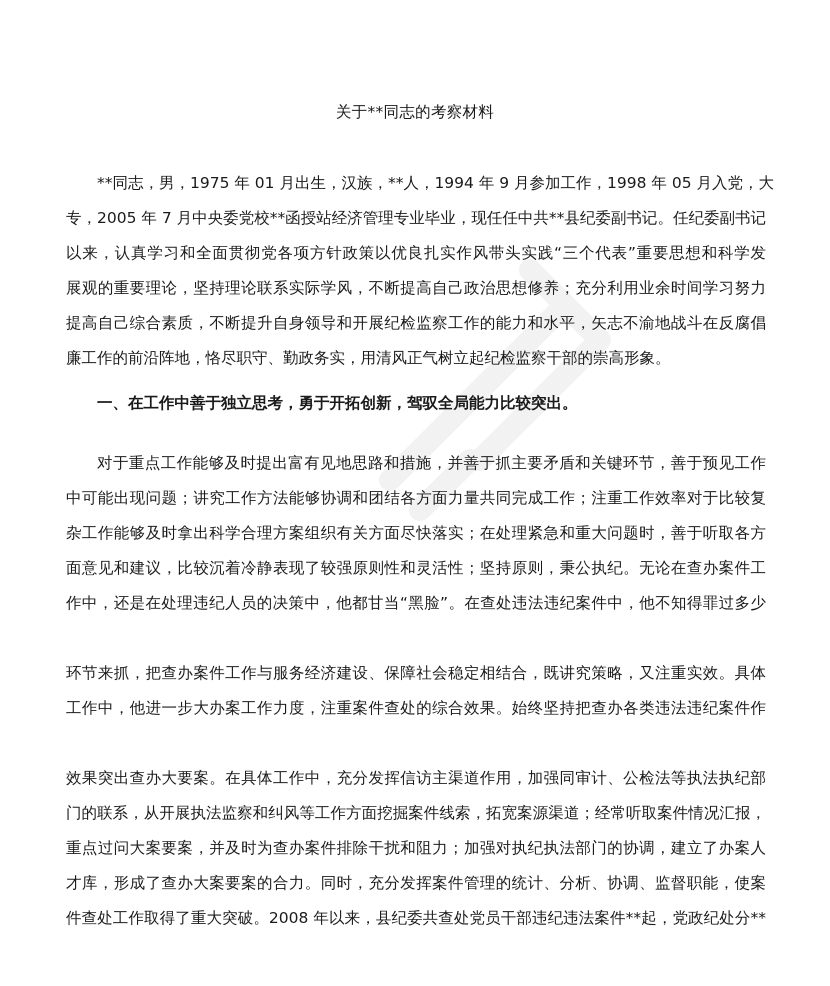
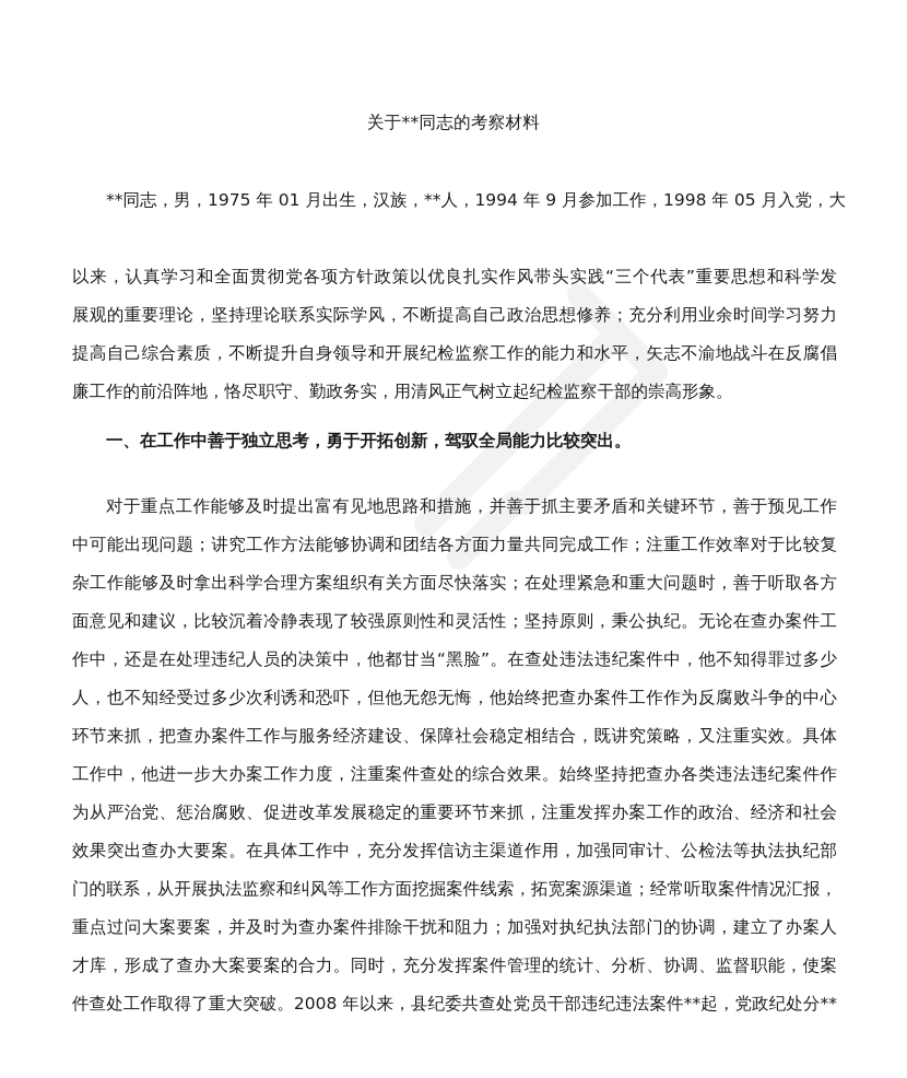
  关于**同志的考察材料
  **同志，男，1975 年 01 月出生，汉族，**人，1994 年 9 月参加工作，1998 年 05 月入党，大
- 专，2005 年 7 月中央委党校**函授站经济管理专业毕业，现任任中共**县纪委副书记。任纪委副书记
  以来，认真学习和全面贯彻党各项方针政策以优良扎实作风带头实践“三个代表”重要思想和科学发
  展观的重要理论，坚持理论联系实际学风，不断提高自己政治思想修养；充分利用业余时间学习努力
  提高自己综合素质，不断提升自身领导和开展纪检监察工作的能力和水平，矢志不渝地战斗在反腐倡
  廉工作的前沿阵地，恪尽职守、勤政务实，用清风正气树立起纪检监察干部的崇高形象。
  一、在工作中善于独立思考，勇于开拓创新，驾驭全局能力比较突出。
  对于重点工作能够及时提出富有见地思路和措施，并善于抓主要矛盾和关键环节，善于预见工作
  中可能出现问题；讲究工作方法能够协调和团结各方面力量共同完成工作；注重工作效率对于比较复
  杂工作能够及时拿出科学合理方案组织有关方面尽快落实；在处理紧急和重大问题时，善于听取各方
  面意见和建议，比较沉着冷静表现了较强原则性和灵活性；坚持原则，秉公执纪。无论在查办案件工
  作中，还是在处理违纪人员的决策中，他都甘当“黑脸”。在查处违法违纪案件中，他不知得罪过多少
+ 人，也不知经受过多少次利诱和恐吓，但他无怨无悔，他始终把查办案件工作作为反腐败斗争的中心
  环节来抓，把查办案件工作与服务经济建设、保障社会稳定相结合，既讲究策略，又注重实效。具体
  工作中，他进一步大办案工作力度，注重案件查处的综合效果。始终坚持把查办各类违法违纪案件作
+ 为从严治党、惩治腐败、促进改革发展稳定的重要环节来抓，注重发挥办案工作的政治、经济和社会
  效果突出查办大要案。在具体工作中，充分发挥信访主渠道作用，加强同审计、公检法等执法执纪部
  门的联系，从开展执法监察和纠风等工作方面挖掘案件线索，拓宽案源渠道；经常听取案件情况汇报，
  重点过问大案要案，并及时为查办案件排除干扰和阻力；加强对执纪执法部门的协调，建立了办案人
  才库，形成了查办大案要案的合力。同时，充分发挥案件管理的统计、分析、协调、监督职能，使案
  件查处工作取得了重大突破。2008 年以来，县纪委共查处党员干部违纪违法案件**起，党政纪处分**
